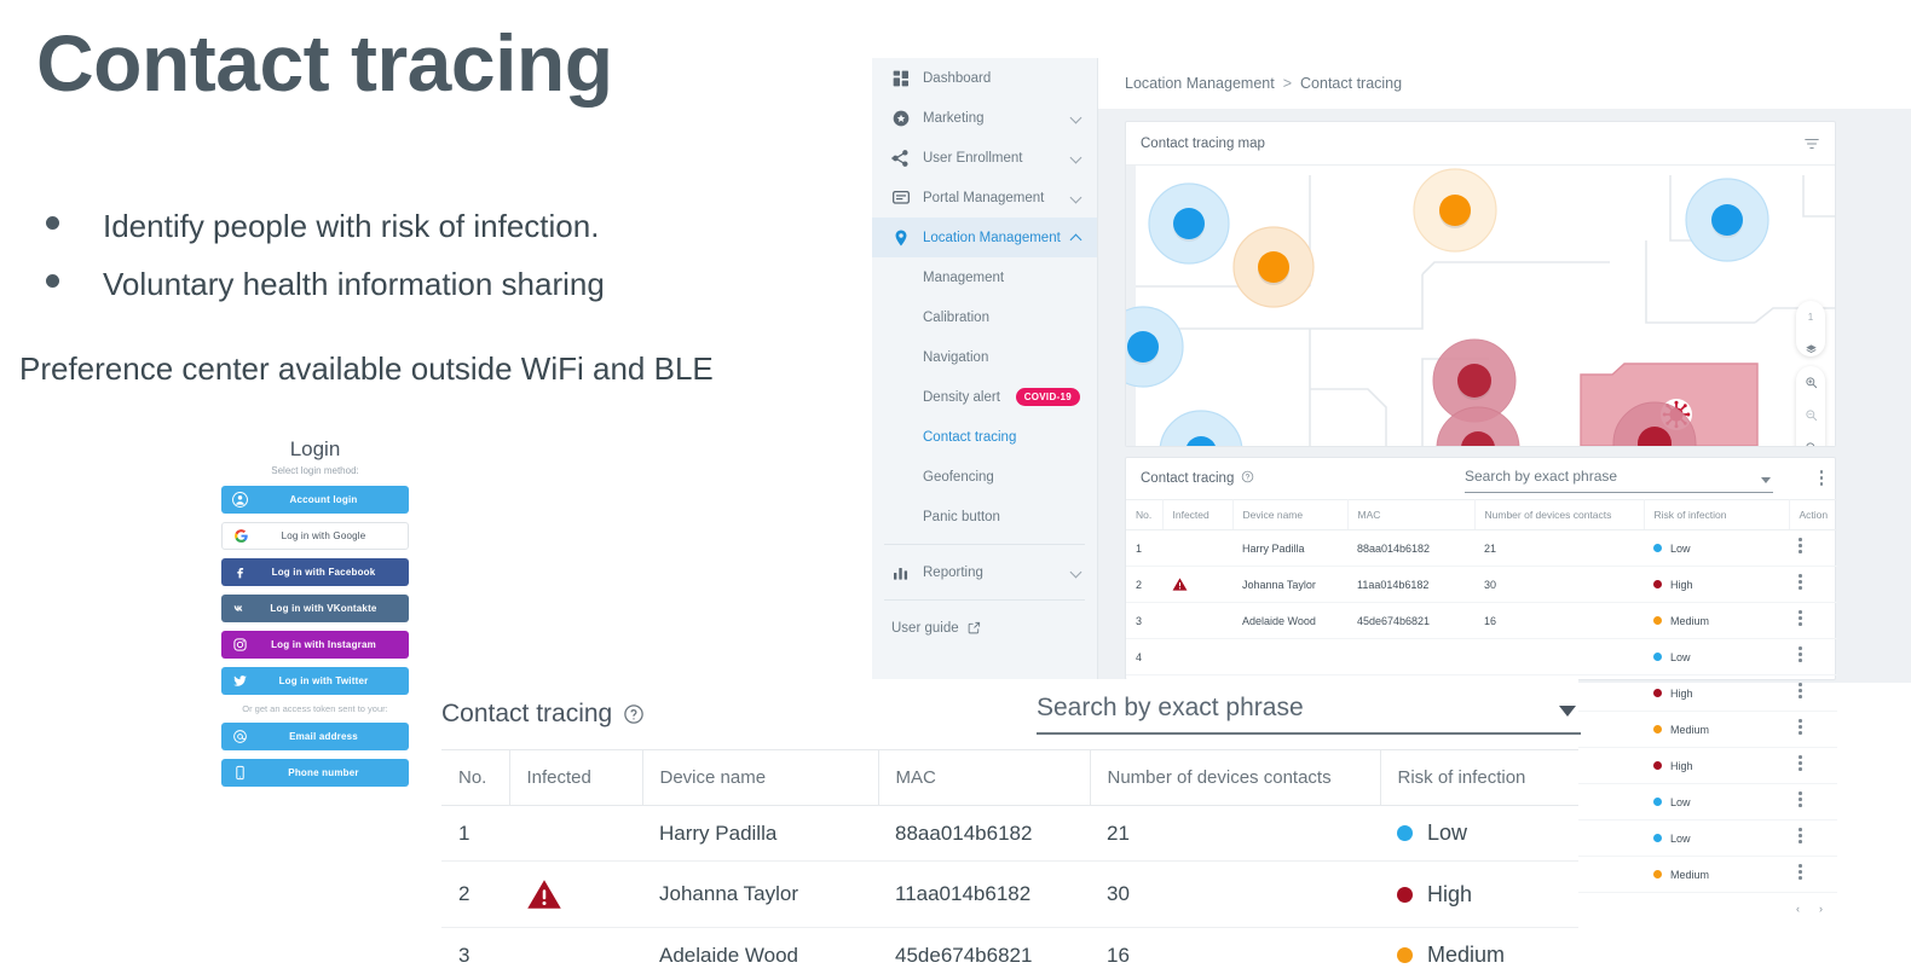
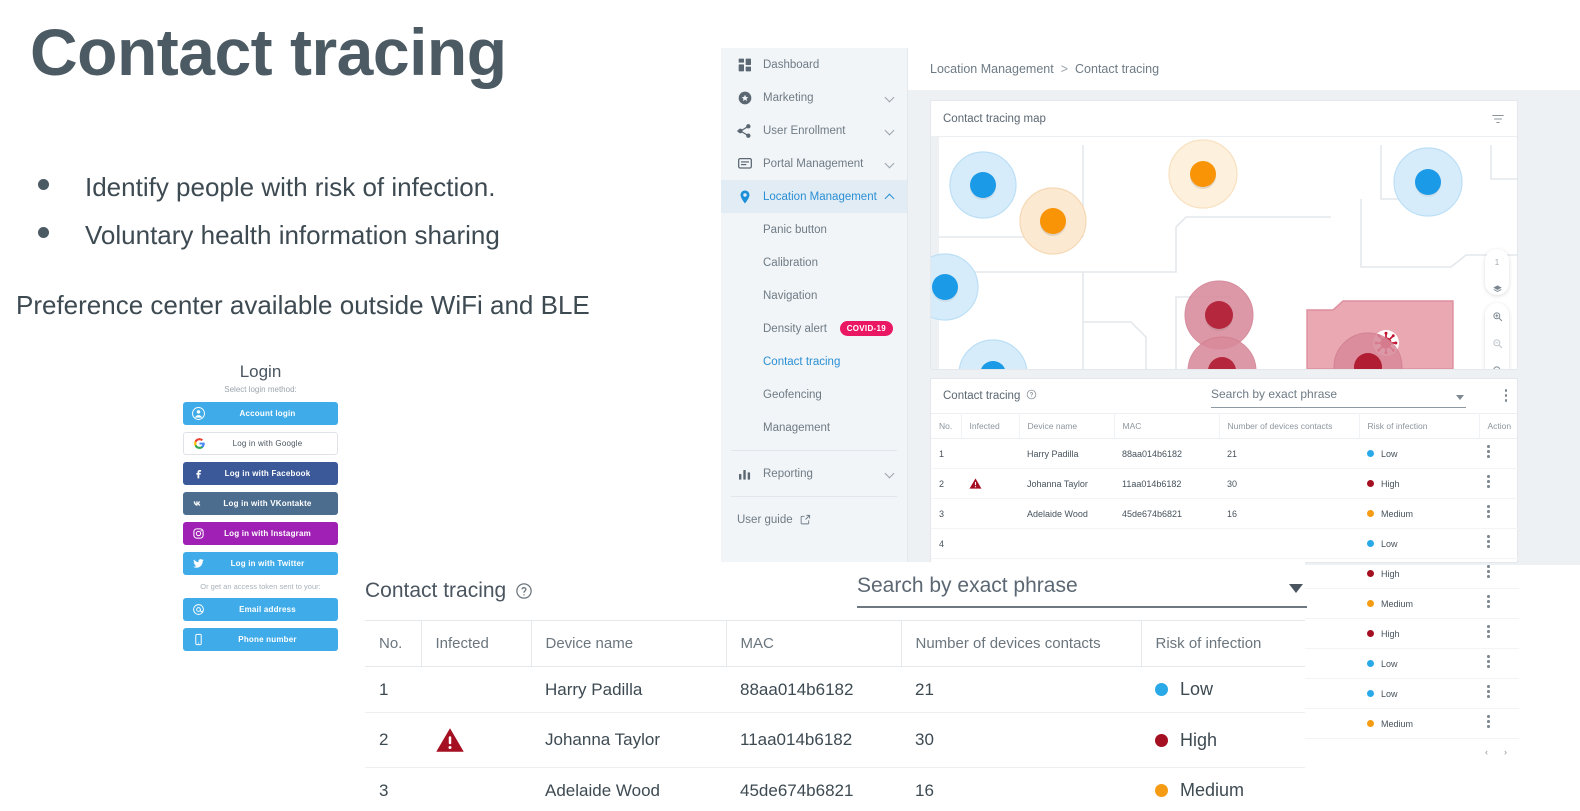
  Contact tracing
  Identify people with risk of infection.
  Voluntary health information sharing
  Preference center available outside WiFi and BLE
  Login
  Select login method:
  Account login
  Log in with Google
  Log in with Facebook
  Log in with VKontakte
  Log in with Instagram
  Log in with Twitter
  Or get an access token sent to your:
  Email address
  Phone number
  Dashboard
  Marketing
  User Enrollment
  Portal Management
  Location Management
- Management
+ Panic button
  Calibration
  Navigation
  Density alert
  COVID-19
  Contact tracing
  Geofencing
- Panic button
+ Management
  Reporting
  User guide
  Location Management
  >
  Contact tracing
  Contact tracing map
  1
  Contact tracing
  Search by exact phrase
  No.	Infected	Device name	MAC	Number of devices contacts	Risk of infection	Action
  1		Harry Padilla	88aa014b6182	21	Low
  2		Johanna Taylor	11aa014b6182	30	High
  3		Adelaide Wood	45de674b6821	16	Medium
  4					Low
  					High
  					Medium
  					High
  					Low
  					Low
  					Medium
  ‹
  ›
  Contact tracing
  Search by exact phrase
  No.	Infected	Device name	MAC	Number of devices contacts	Risk of infection
  1		Harry Padilla	88aa014b6182	21	Low
  2		Johanna Taylor	11aa014b6182	30	High
  3		Adelaide Wood	45de674b6821	16	Medium
